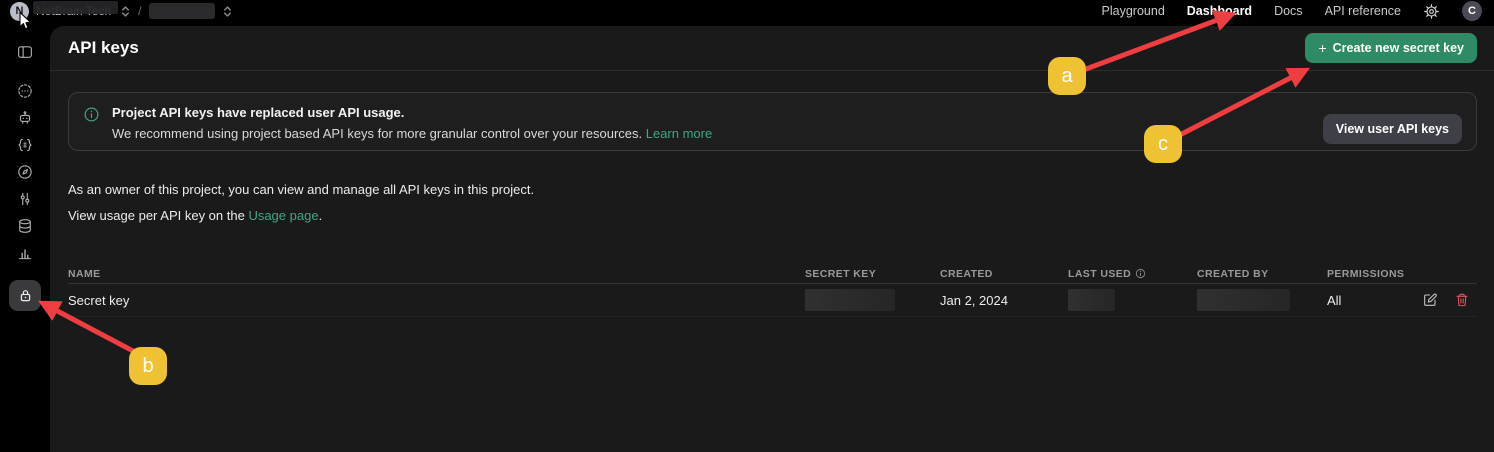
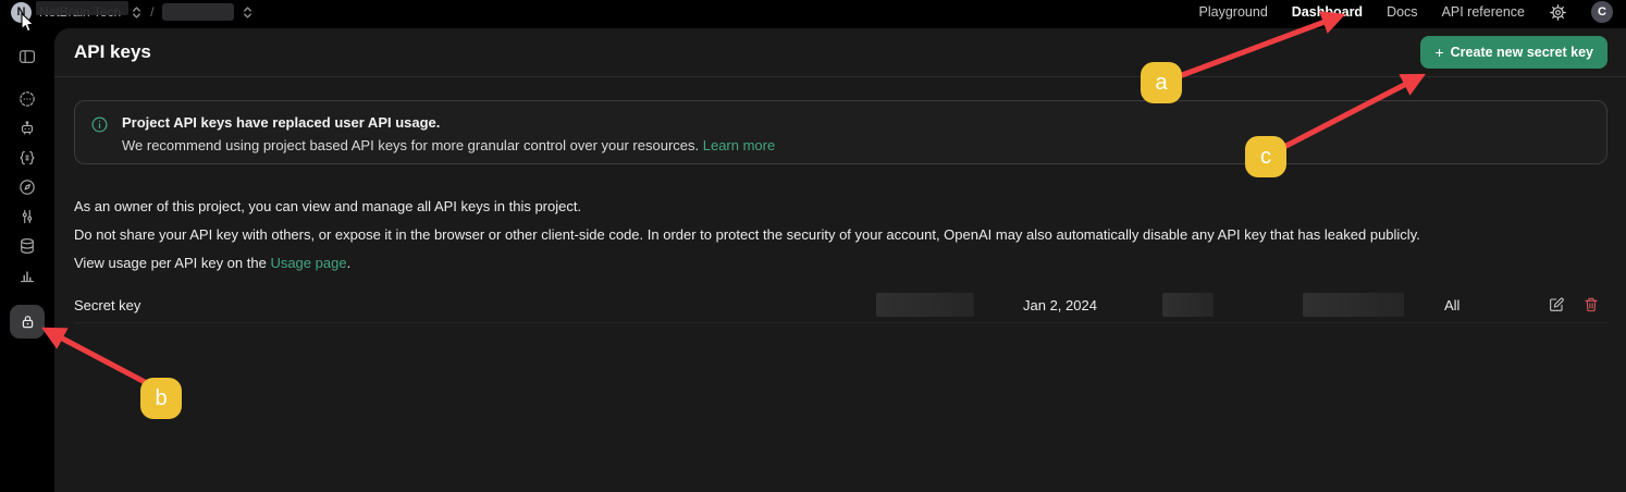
  N
  /
  Playground
  Dashboard
  Docs
  API reference
  C
  API keys
  +
  Create new secret key
  Project API keys have replaced user API usage.
  We recommend using project based API keys for more granular control over your resources. Learn more
- View user API keys
  As an owner of this project, you can view and manage all API keys in this project.
+ Do not share your API key with others, or expose it in the browser or other client-side code. In order to protect the security of your account, OpenAI may also automatically disable any API key that has leaked publicly.
  View usage per API key on the Usage page.
- NAME
- SECRET KEY
- CREATED
- LAST USED
- CREATED BY
- PERMISSIONS
  Secret key
  Jan 2, 2024
  All
  a
  b
  c
